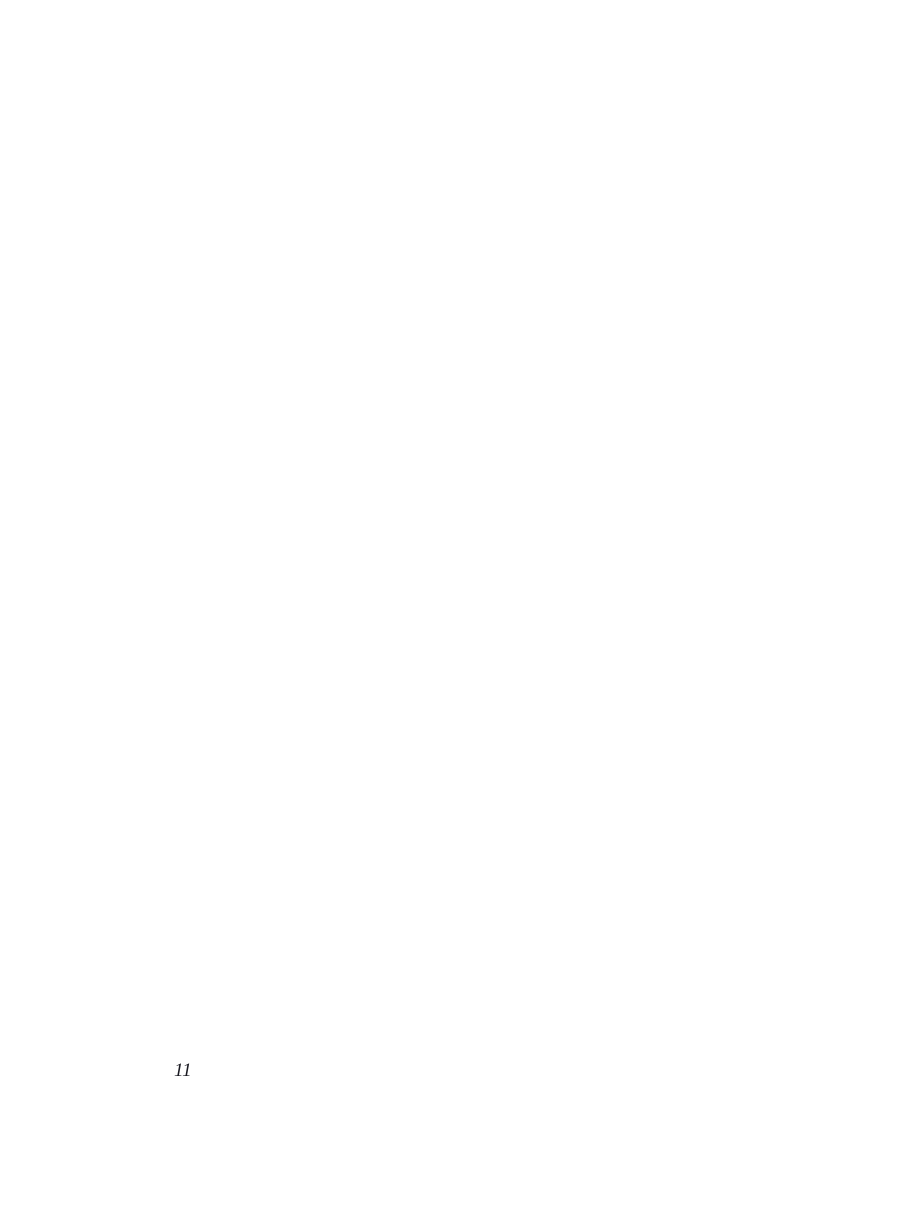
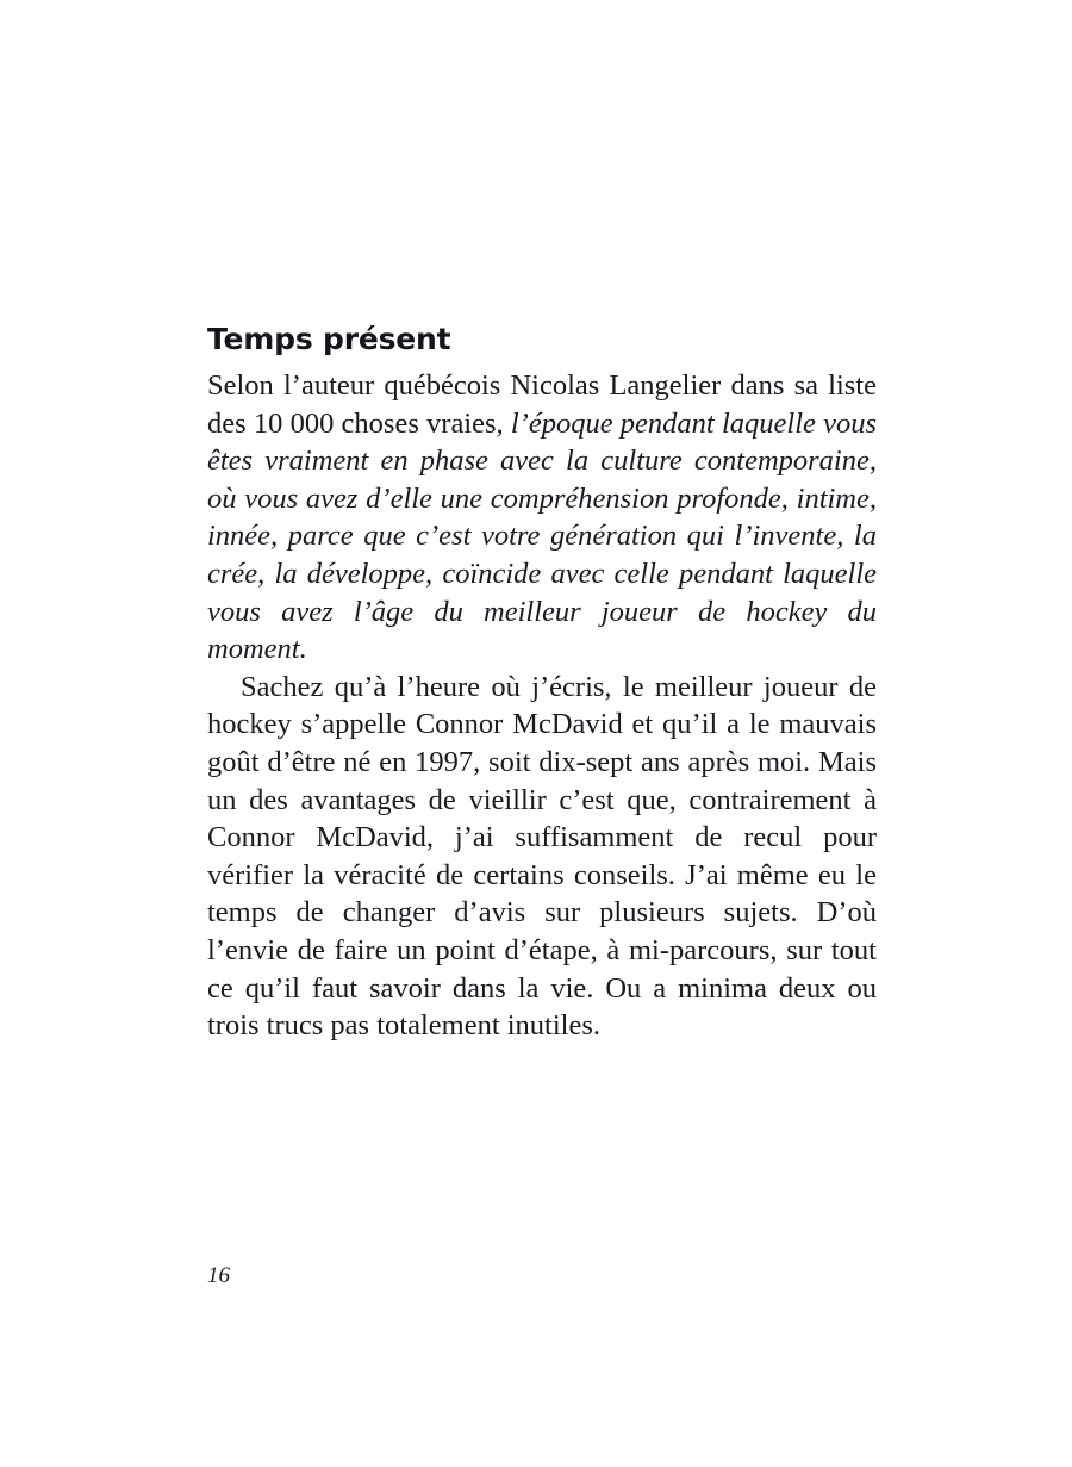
+ Temps présent
+ Selon l’auteur québécois Nicolas Langelier dans sa liste des 10 000 choses vraies, l’époque pendant laquelle vous êtes vraiment en phase avec la culture contemporaine, où vous avez d’elle une compréhension profonde, intime, innée, parce que c’est votre génération qui l’invente, la crée, la développe, coïncide avec celle pendant laquelle vous avez l’âge du meilleur joueur de hockey du moment.
+ Sachez qu’à l’heure où j’écris, le meilleur joueur de hockey s’appelle Connor McDavid et qu’il a le mauvais goût d’être né en 1997, soit dix-sept ans après moi. Mais un des avantages de vieillir c’est que, contrairement à Connor McDavid, j’ai suffisamment de recul pour vérifier la véracité de certains conseils. J’ai même eu le temps de changer d’avis sur plusieurs sujets. D’où l’envie de faire un point d’étape, à mi-parcours, sur tout ce qu’il faut savoir dans la vie. Ou a minima deux ou trois trucs pas totalement inutiles.
- 11
+ 16
